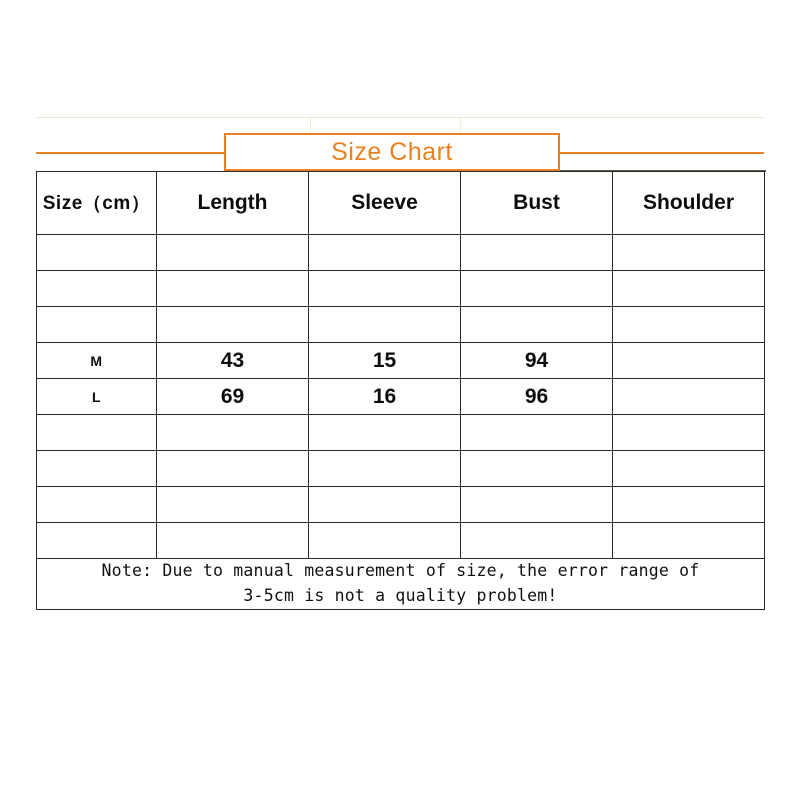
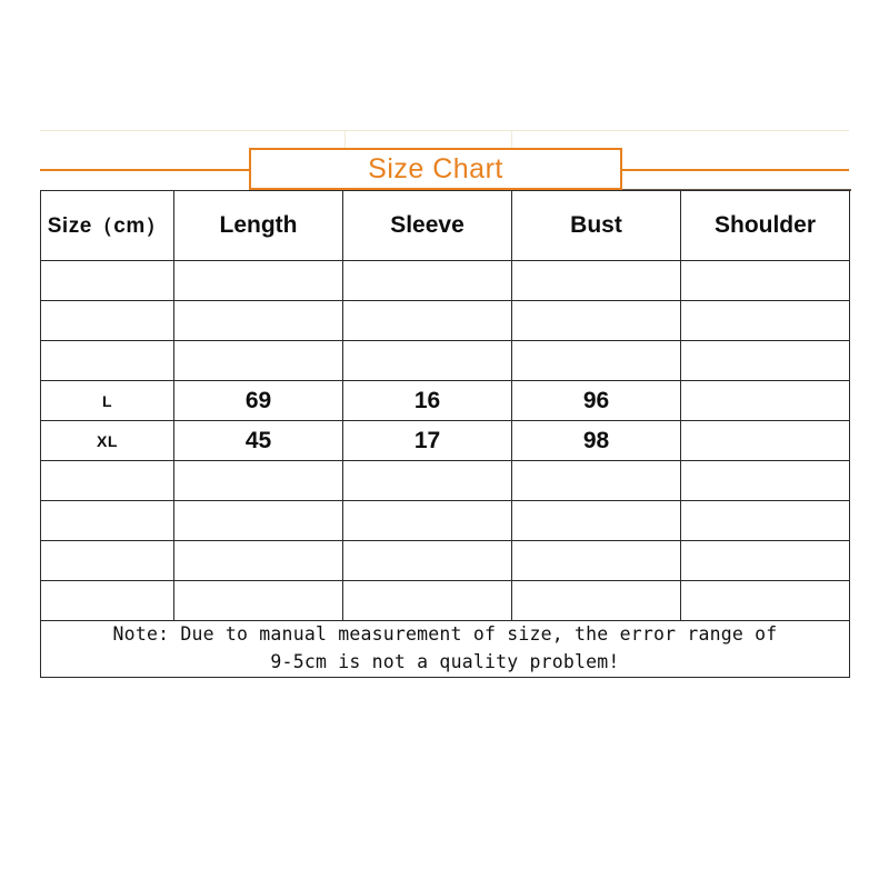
  Size Chart
  Size（cm）	Length	Sleeve	Bust	Shoulder
- M	43	15	94
  L	69	16	96
+ XL	45	17	98
- Note: Due to manual measurement of size, the error range of 3-5cm is not a quality problem!
+ Note: Due to manual measurement of size, the error range of 9-5cm is not a quality problem!
